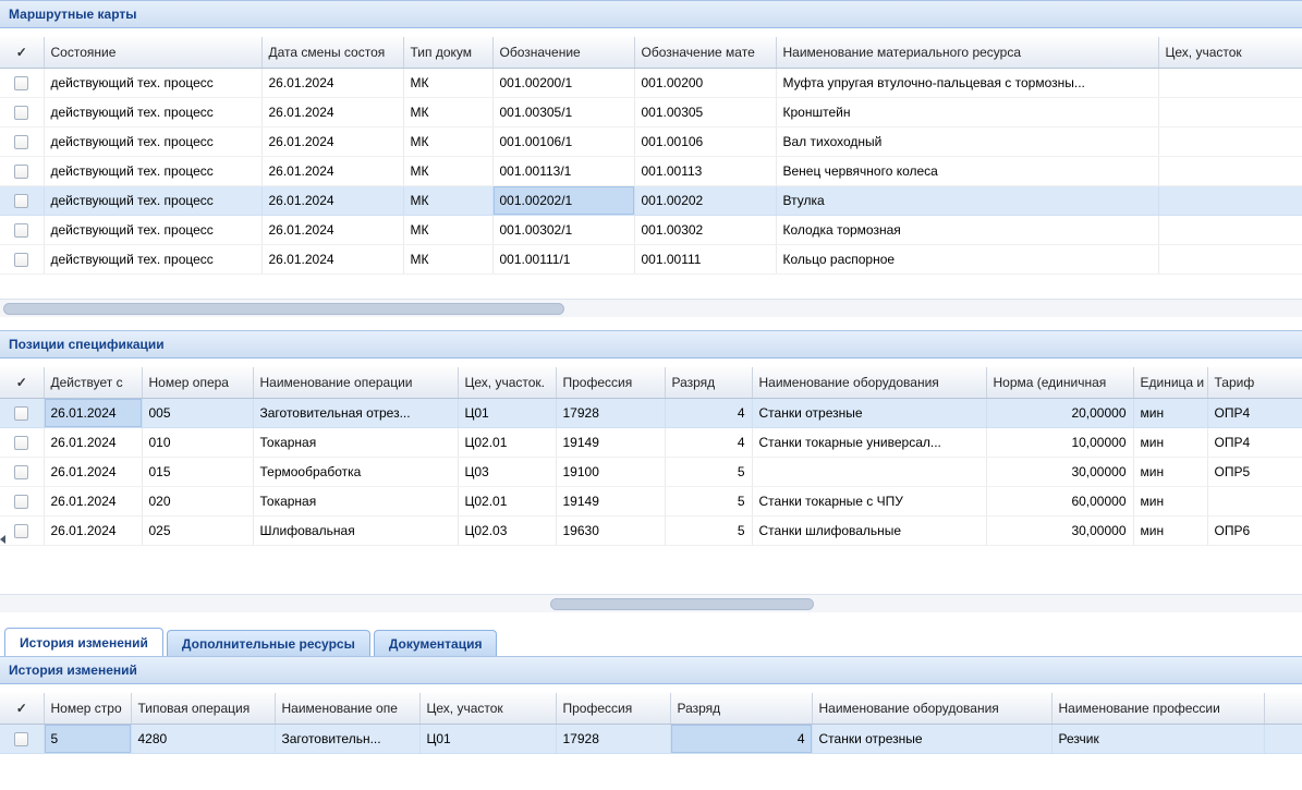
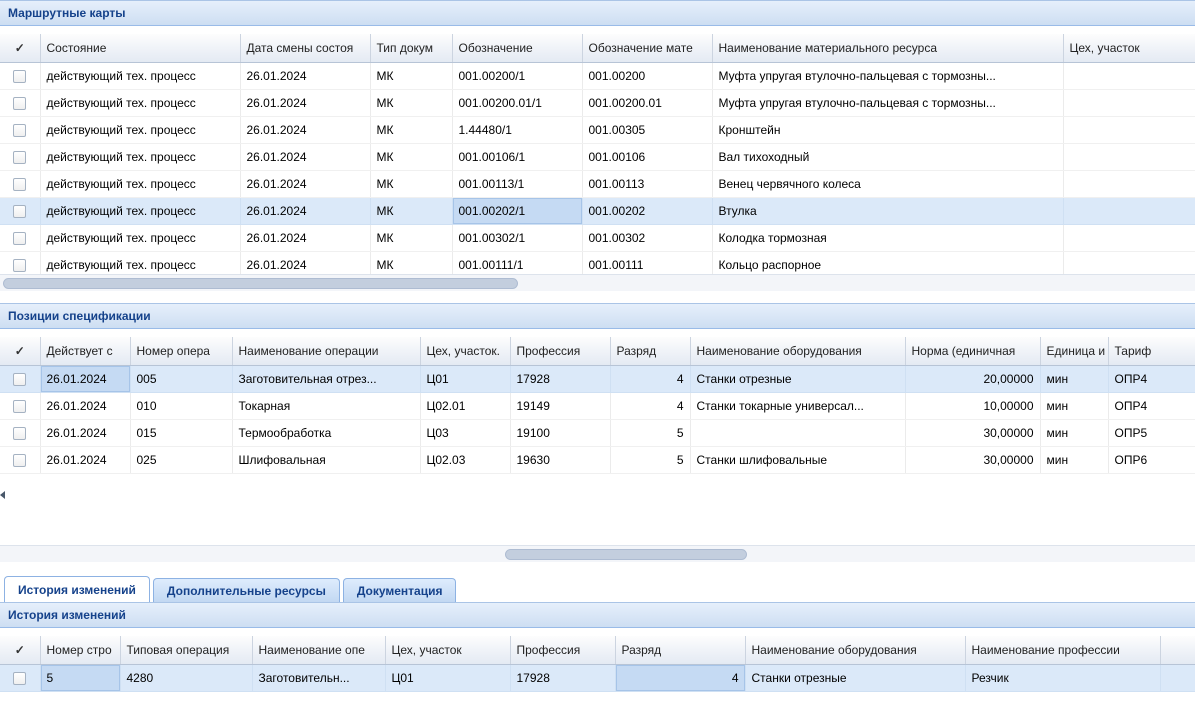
  Маршрутные карты
  ✓	Состояние	Дата смены состоя	Тип докум	Обозначение	Обозначение мате	Наименование материального ресурса	Цех, участок
  	действующий тех. процесс	26.01.2024	МК	001.00200/1	001.00200	Муфта упругая втулочно-пальцевая с тормозны...
+ 	действующий тех. процесс	26.01.2024	МК	001.00200.01/1	001.00200.01	Муфта упругая втулочно-пальцевая с тормозны...
- 	действующий тех. процесс	26.01.2024	МК	001.00305/1	001.00305	Кронштейн
+ 	действующий тех. процесс	26.01.2024	МК	1.44480/1	001.00305	Кронштейн
  	действующий тех. процесс	26.01.2024	МК	001.00106/1	001.00106	Вал тихоходный
  	действующий тех. процесс	26.01.2024	МК	001.00113/1	001.00113	Венец червячного колеса
  	действующий тех. процесс	26.01.2024	МК	001.00202/1	001.00202	Втулка
  	действующий тех. процесс	26.01.2024	МК	001.00302/1	001.00302	Колодка тормозная
  	действующий тех. процесс	26.01.2024	МК	001.00111/1	001.00111	Кольцо распорное
  Позиции спецификации
  ✓	Действует с	Номер опера	Наименование операции	Цех, участок.	Профессия	Разряд	Наименование оборудования	Норма (единичная	Единица и	Тариф
  	26.01.2024	005	Заготовительная отрез...	Ц01	17928	4	Станки отрезные	20,00000	мин	ОПР4
  	26.01.2024	010	Токарная	Ц02.01	19149	4	Станки токарные универсал...	10,00000	мин	ОПР4
  	26.01.2024	015	Термообработка	Ц03	19100	5		30,00000	мин	ОПР5
- 	26.01.2024	020	Токарная	Ц02.01	19149	5	Станки токарные с ЧПУ	60,00000	мин
  	26.01.2024	025	Шлифовальная	Ц02.03	19630	5	Станки шлифовальные	30,00000	мин	ОПР6
  История изменений
  Дополнительные ресурсы
  Документация
  История изменений
  ✓	Номер стро	Типовая операция	Наименование опе	Цех, участок	Профессия	Разряд	Наименование оборудования	Наименование профессии
  	5	4280	Заготовительн...	Ц01	17928	4	Станки отрезные	Резчик
